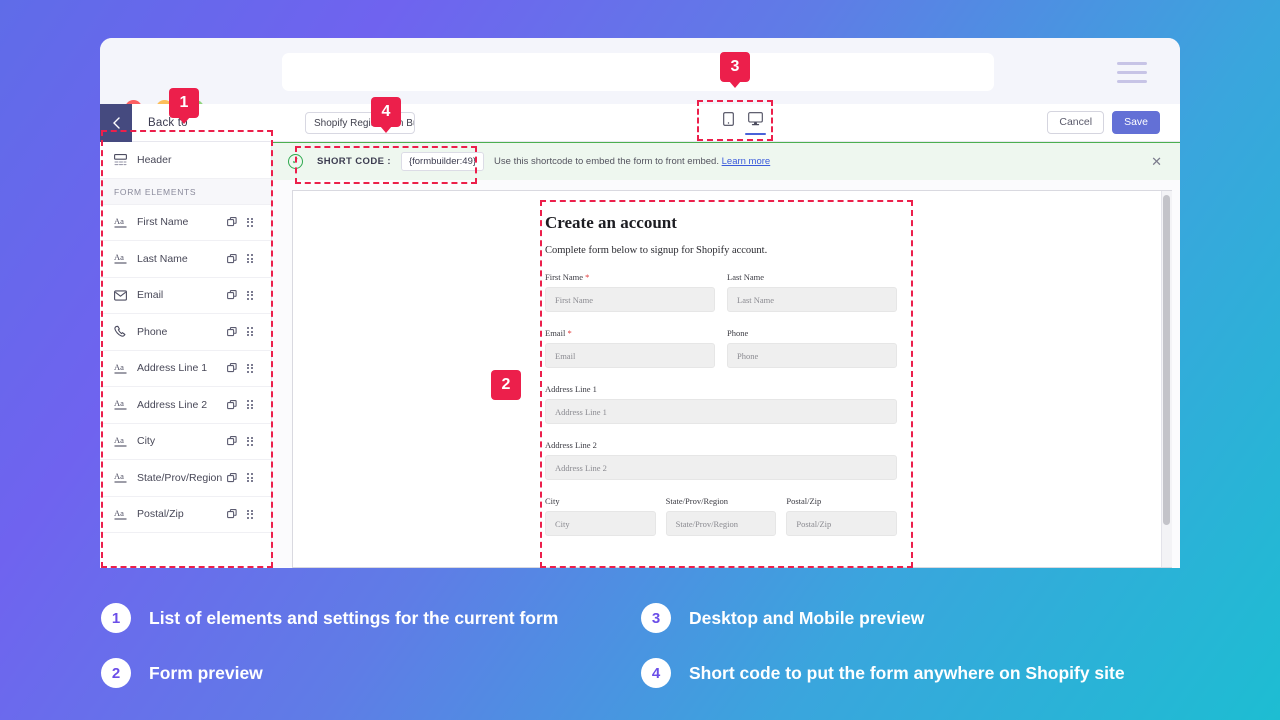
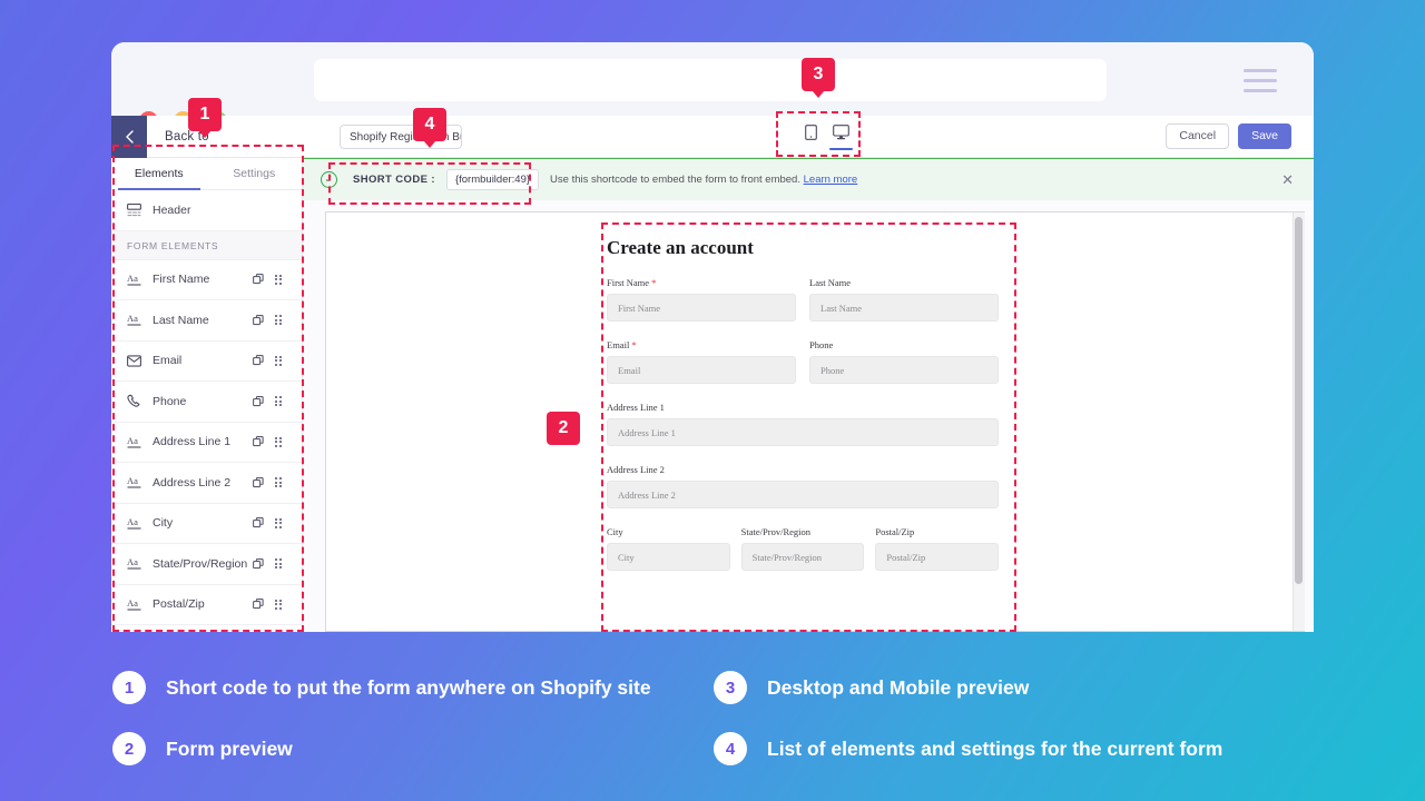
  Cancel
  Save
+ Elements
+ Settings
  Header
  FORM ELEMENTS
  Aa
  First Name
  Aa
  Last Name
  Email
  Phone
  Aa
  Address Line 1
  Aa
  Address Line 2
  Aa
  City
  Aa
  State/Prov/Region
  Aa
  Postal/Zip
  ✓
  SHORT CODE :
  {formbuilder:49}
  Use this shortcode to embed the form to front embed. Learn more
  ✕
  Create an account
- Complete form below to signup for Shopify account.
  First Name *
  First Name
  Last Name
  Last Name
  Email *
  Email
  Phone
  Phone
  Address Line 1
  Address Line 1
  Address Line 2
  Address Line 2
  City
  City
  State/Prov/Region
  State/Prov/Region
  Postal/Zip
  Postal/Zip
  1
  2
  3
  4
  1
- List of elements and settings for the current form
+ Short code to put the form anywhere on Shopify site
  2
  Form preview
  3
  Desktop and Mobile preview
  4
- Short code to put the form anywhere on Shopify site
+ List of elements and settings for the current form
